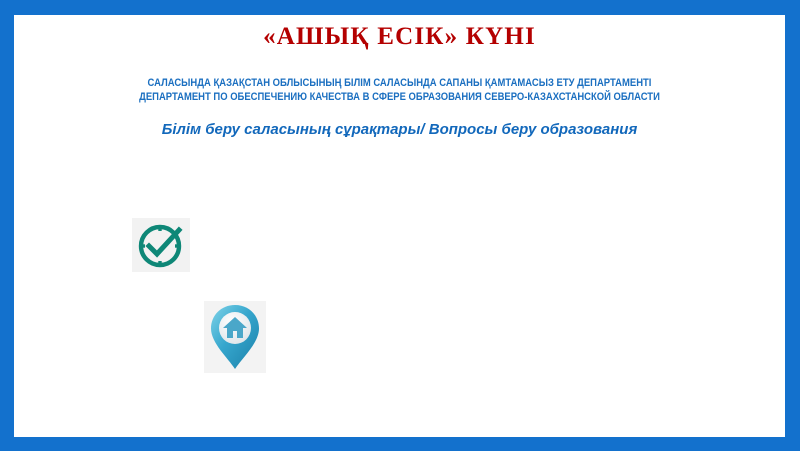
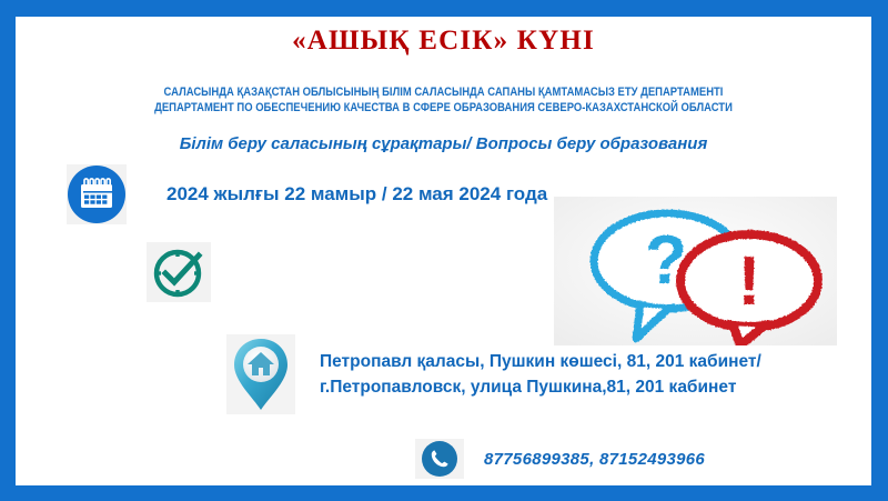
  «АШЫҚ ЕСІК» КҮНІ
  САЛАСЫНДА ҚАЗАҚСТАН ОБЛЫСЫНЫҢ БІЛІМ САЛАСЫНДА САПАНЫ ҚАМТАМАСЫЗ ЕТУ ДЕПАРТАМЕНТІ
  ДЕПАРТАМЕНТ ПО ОБЕСПЕЧЕНИЮ КАЧЕСТВА В СФЕРЕ ОБРАЗОВАНИЯ СЕВЕРО-КАЗАХСТАНСКОЙ ОБЛАСТИ
  Білім беру саласының сұрақтары/ Вопросы беру образования
+ ?
+ !
+ 2024 жылғы 22 мамыр / 22 мая 2024 года
+ Петропавл қаласы, Пушкин көшесі, 81, 201 кабинет/
+ г.Петропавловск, улица Пушкина,81, 201 кабинет
+ 87756899385, 87152493966
